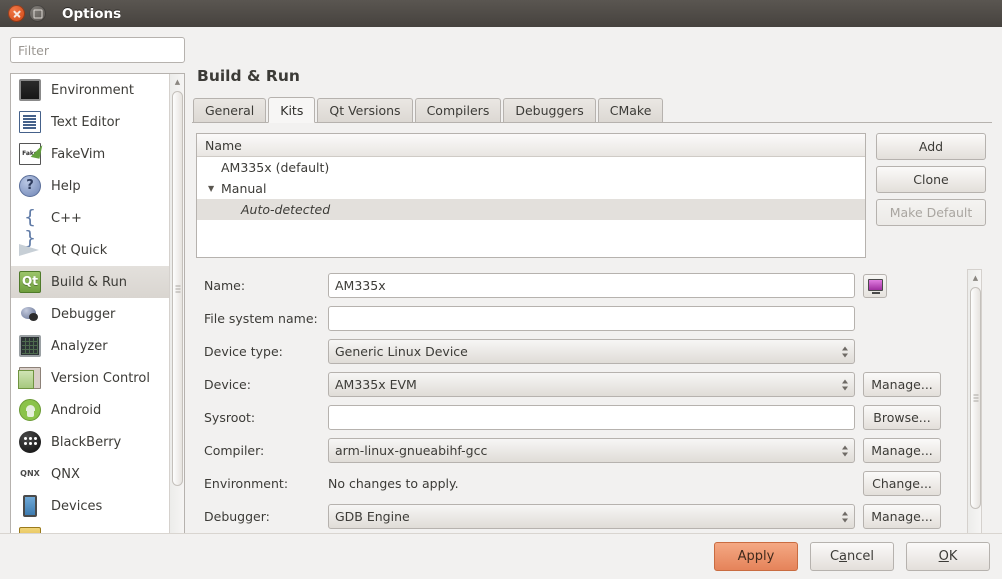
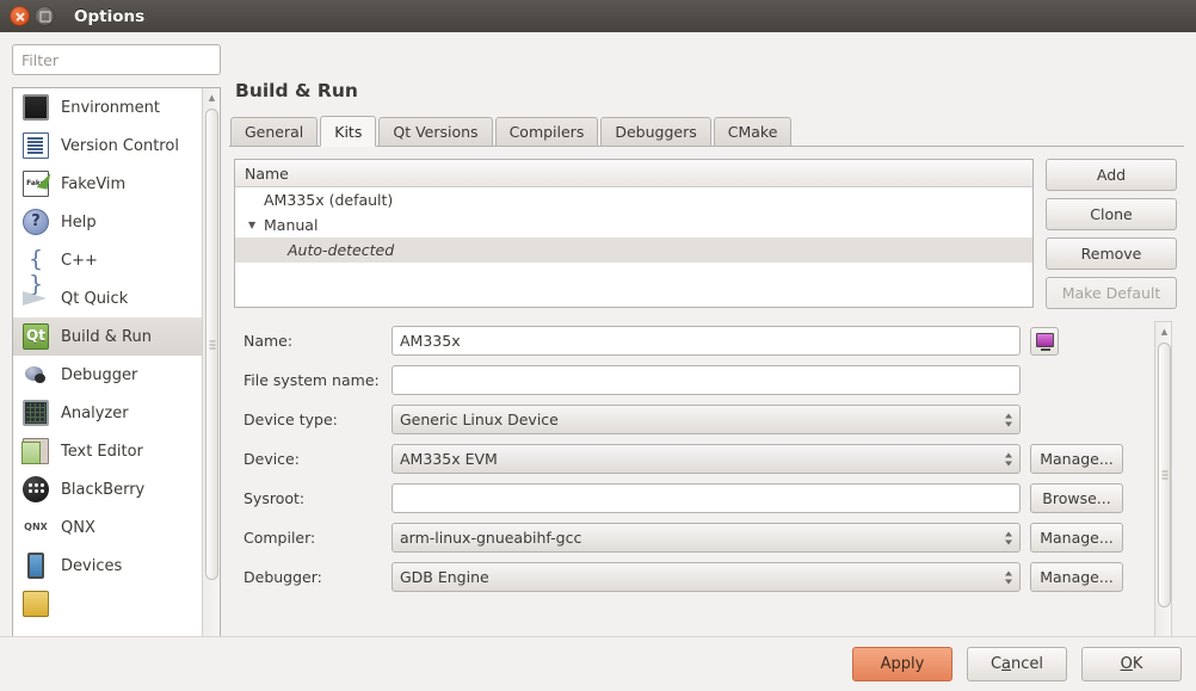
  Options
  Filter
  Environment
- Text Editor
+ Version Control
  FakeVim
  ?
  Help
  { }
  C++
  Qt Quick
  Qt
  Build & Run
  Debugger
  Analyzer
- Version Control
+ Text Editor
- Android
  BlackBerry
  QNX
  QNX
  Devices
  ▲
  Build & Run
  General
  Kits
  Qt Versions
  Compilers
  Debuggers
  CMake
  Name
  AM335x (default)
  ▼
  Manual
  Auto-detected
  Add
  Clone
+ Remove
  Make Default
  Name:
  AM335x
  File system name:
  Device type:
  Generic Linux Device
  Device:
  AM335x EVM
  Manage...
  Sysroot:
  Browse...
  Compiler:
  arm-linux-gnueabihf-gcc
  Manage...
- Environment:
- No changes to apply.
- Change...
  Debugger:
  GDB Engine
  Manage...
  ▲
  Apply
  Cancel
  OK
